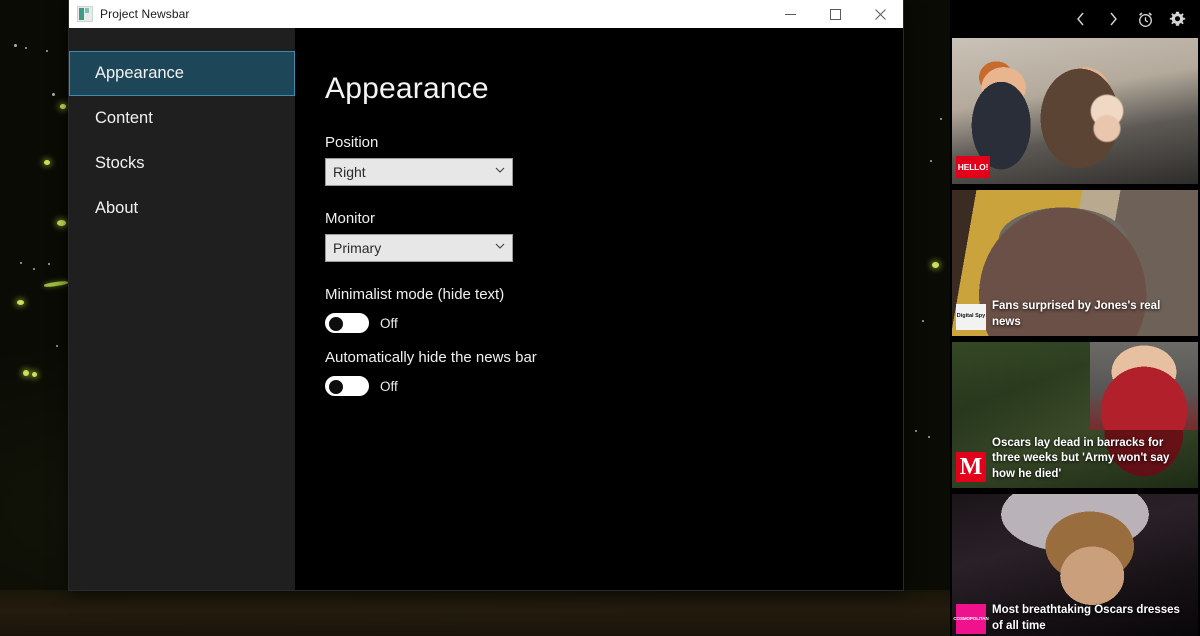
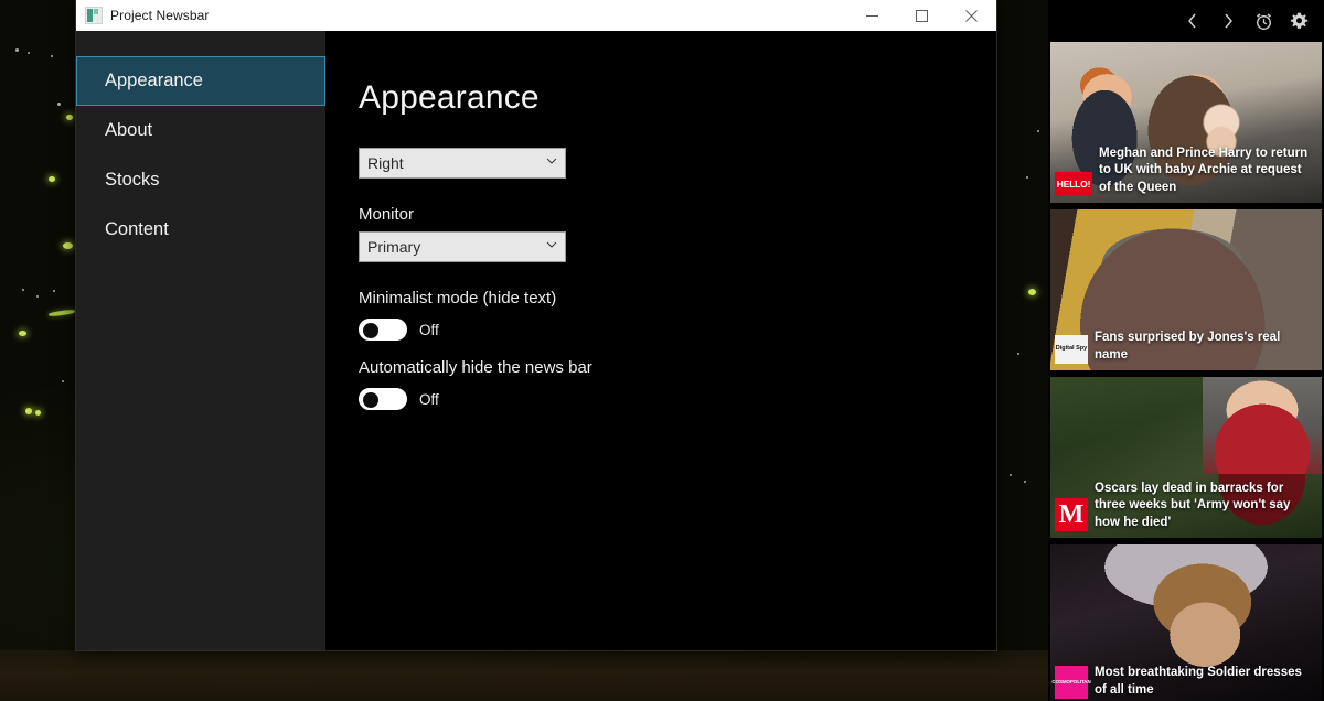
  Project Newsbar
  Appearance
- Content
+ About
  Stocks
- About
+ Content
  Appearance
- Position
  Right
  Monitor
  Primary
  Minimalist mode (hide text)
  Off
  Automatically hide the news bar
  Off
  HELLO!
+ Meghan and Prince Harry to return to UK with baby Archie at request of the Queen
- Fans surprised by Jones's real news
+ Fans surprised by Jones's real name
  M
  Oscars lay dead in barracks for three weeks but 'Army won't say how he died'
- Most breathtaking Oscars dresses of all time
+ Most breathtaking Soldier dresses of all time
